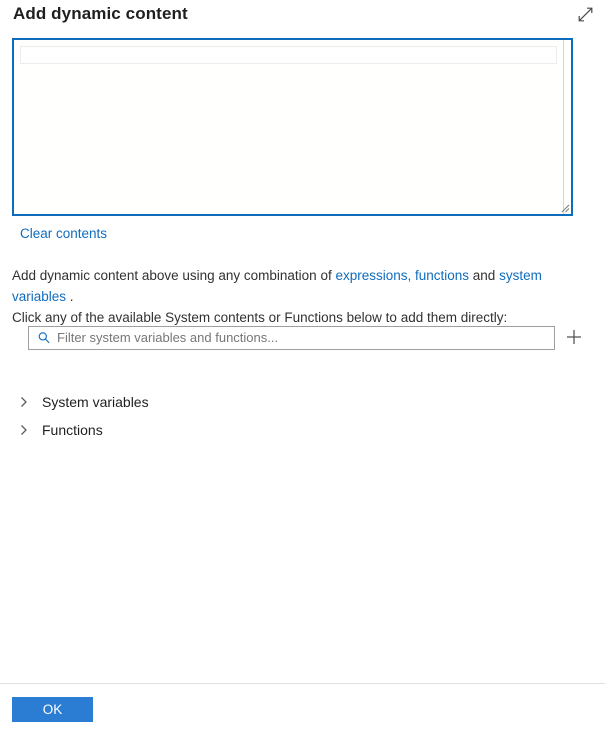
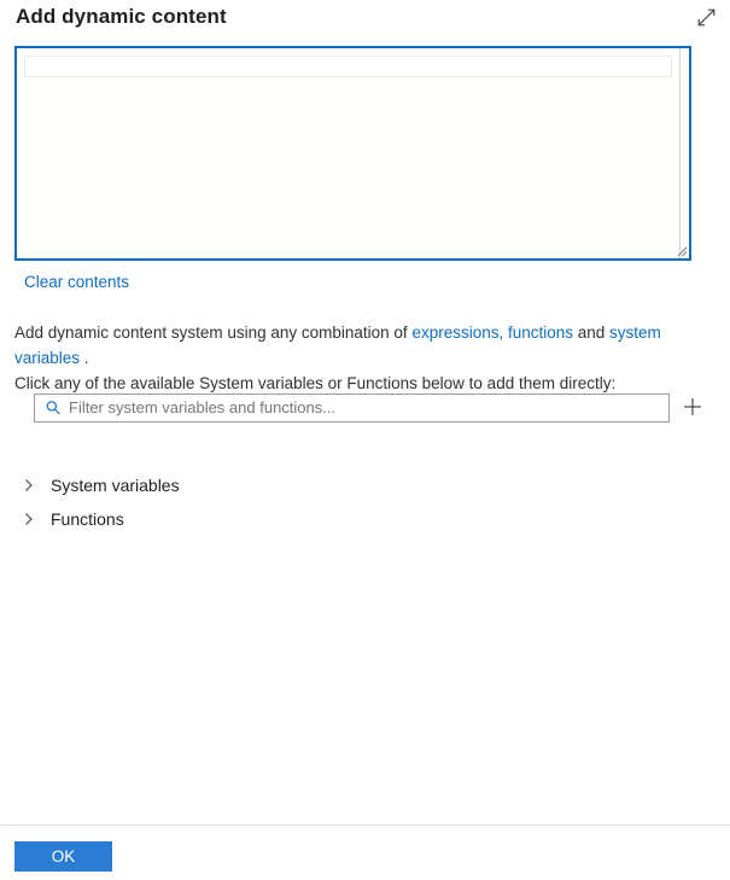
  Add dynamic content
  Clear contents
- Add dynamic content above using any combination of expressions, functions and system variables .
+ Add dynamic content system using any combination of expressions, functions and system variables .
- Click any of the available System contents or Functions below to add them directly:
+ Click any of the available System variables or Functions below to add them directly:
  Filter system variables and functions...
  System variables
  Functions
  OK
